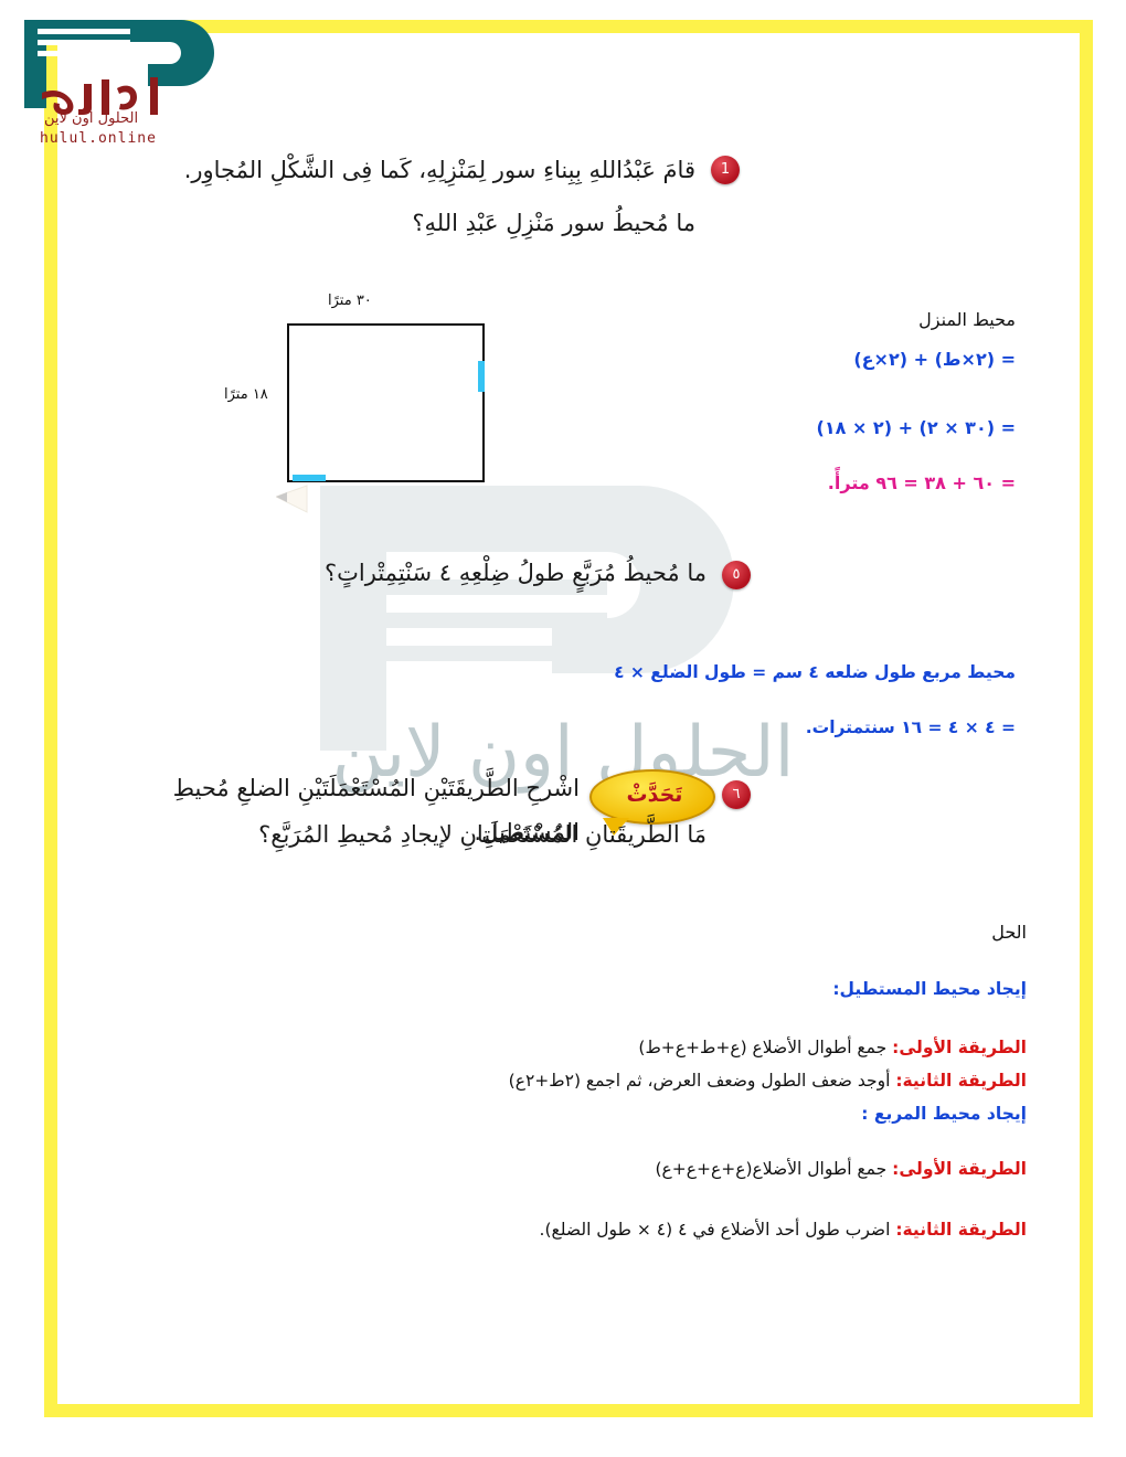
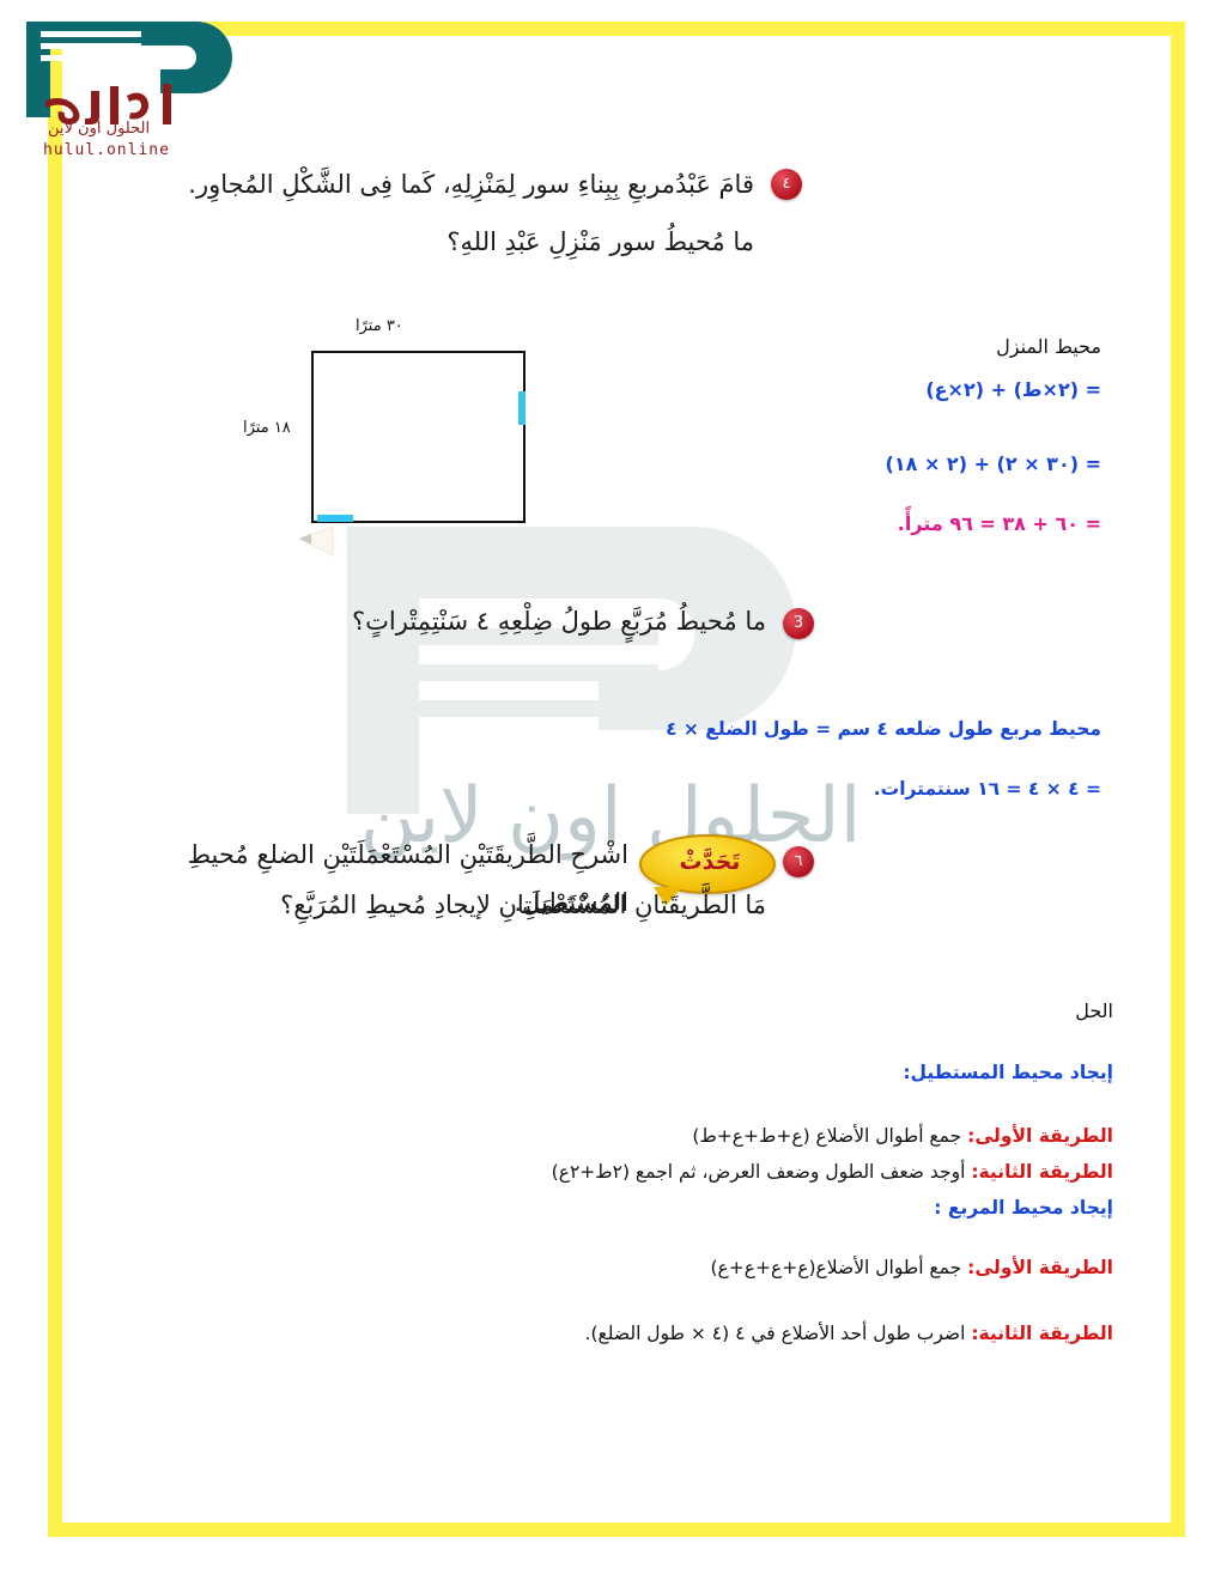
  الحلول اون لاين
  hulul.online
  الحلول اون لاين
- 1
+ ٤
- قامَ عَبْدُاللهِ بِبِناءِ سور لِمَنْزِلِهِ، كَما فِى الشَّكْلِ المُجاوِر.
+ قامَ عَبْدُمربعِ بِبِناءِ سور لِمَنْزِلِهِ، كَما فِى الشَّكْلِ المُجاوِر.
  ما مُحيطُ سور مَنْزِلِ عَبْدِ اللهِ؟
  ٣٠ مترًا
  ١٨ مترًا
  محيط المنزل
  = (٢×ط) + (٢×ع)
  = (٣٠ × ٢) + (٢ × ١٨)
  = ٦٠ + ٣٨ = ٩٦ مترأً.
- ٥
+ 3
  ما مُحيطُ مُرَبَّعٍ طولُ ضِلْعِهِ ٤ سَنْتِمِتْراتٍ؟
  محيط مربع طول ضلعه ٤ سم = طول الضلع × ٤
  = ٤ × ٤ = ١٦ سنتمترات.
  ٦
  تَحَدَّثْ
  اشْرحِ الطَّريقَتَيْنِ المُسْتَعْمَلَتَيْنِ الضلعِ مُحيطِ المُسْتَطيلِ.
  مَا الطَّريقَتانِ المُسْتَعْمَلَتانِ لإيجادِ مُحيطِ المُرَبَّعِ؟
  الحل
  إيجاد محيط المستطيل:
  الطريقة الأولى: جمع أطوال الأضلاع (ع+ط+ع+ط)
  الطريقة الثانية: أوجد ضعف الطول وضعف العرض، ثم اجمع (٢ط+٢ع)
  إيجاد محيط المربع :
  الطريقة الأولى: جمع أطوال الأضلاع(ع+ع+ع+ع)
  الطريقة الثانية: اضرب طول أحد الأضلاع في ٤ (٤ × طول الضلع).
